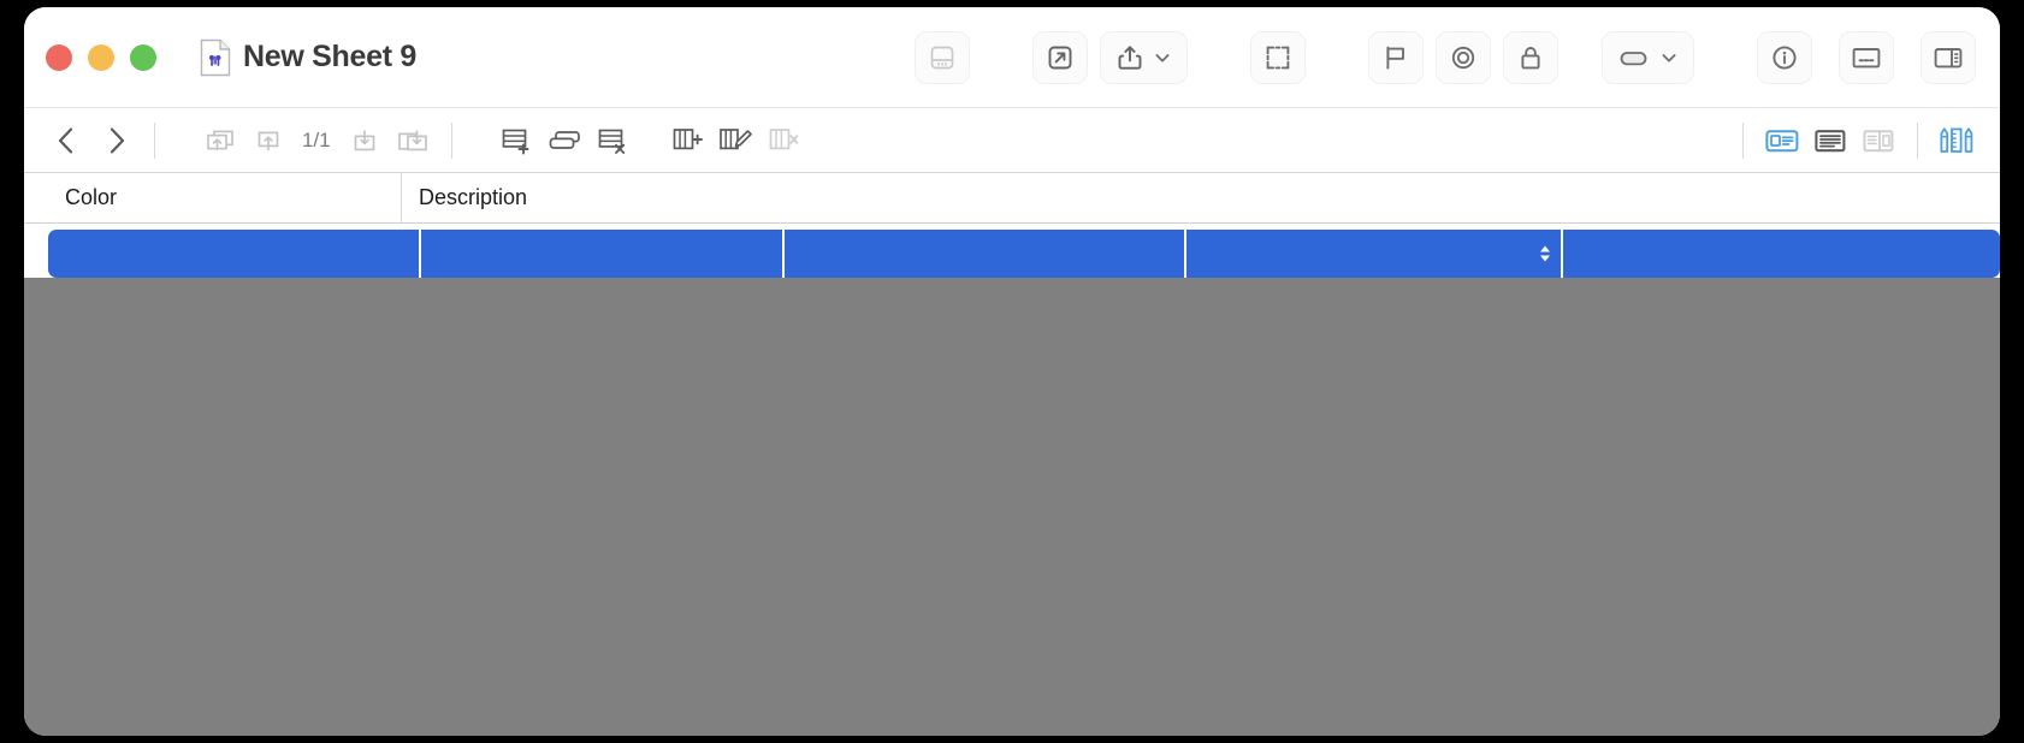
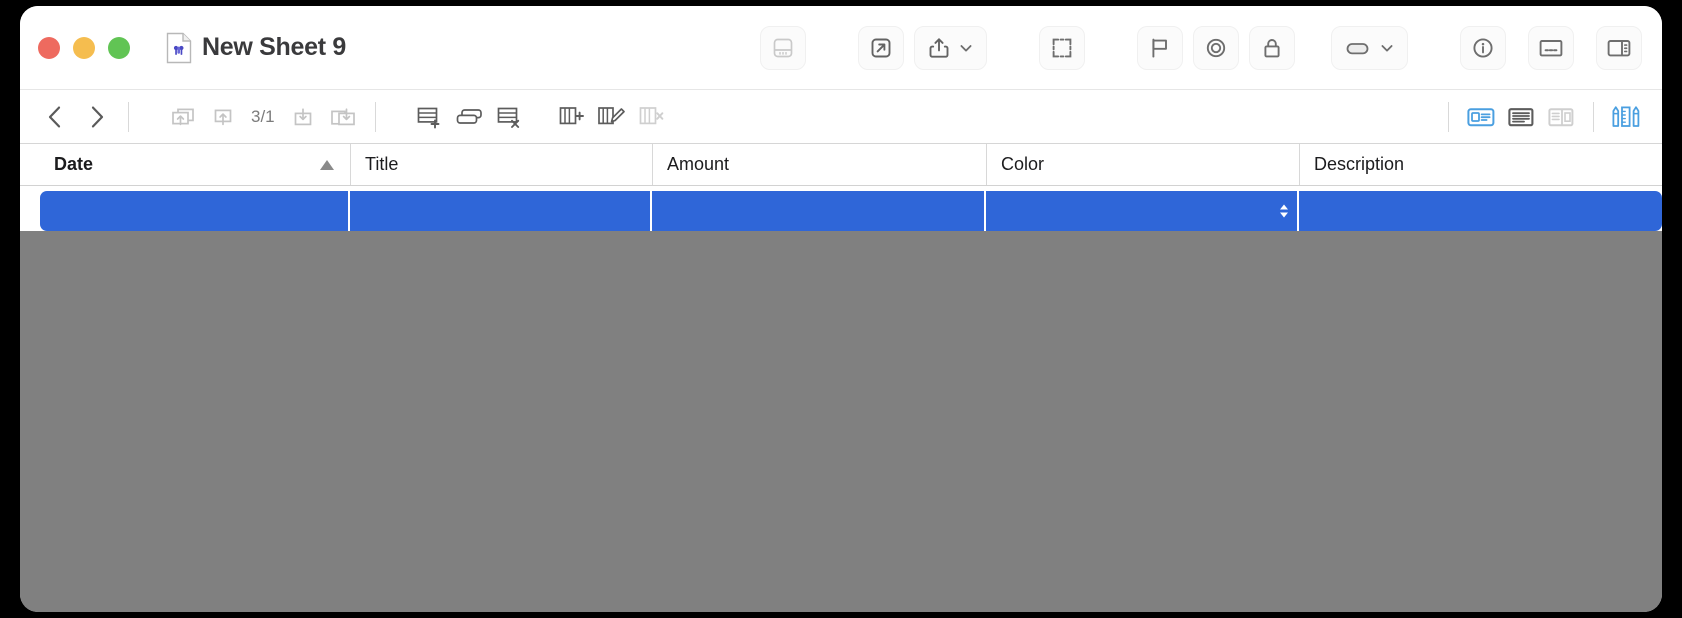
  New Sheet 9
- 1/1
+ 3/1
+ Date
+ Title
+ Amount
  Color
  Description
